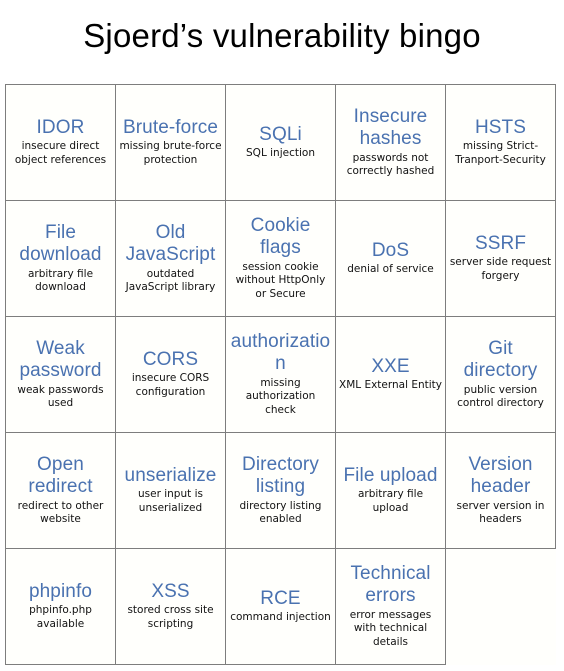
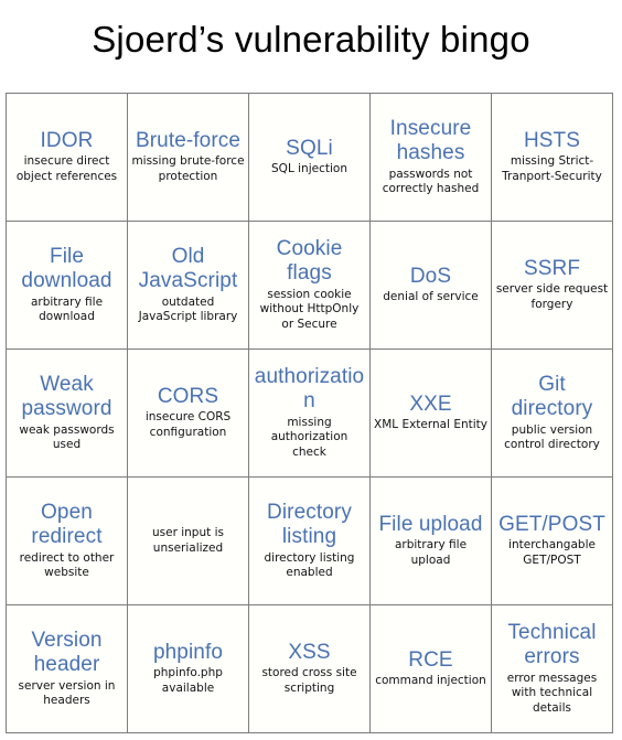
  Sjoerd’s vulnerability bingo
  IDOR
  insecure direct object references
  Brute-force
  missing brute-force protection
  SQLi
  SQL injection
  Insecure hashes
  passwords not correctly hashed
  HSTS
  missing Strict-Tranport-Security
  File download
  arbitrary file download
  Old JavaScript
  outdated JavaScript library
  Cookie flags
  session cookie without HttpOnly or Secure
  DoS
  denial of service
  SSRF
  server side request forgery
  Weak password
  weak passwords used
  CORS
  insecure CORS configuration
  authorization
  missing authorization check
  XXE
  XML External Entity
  Git directory
  public version control directory
  Open redirect
  redirect to other website
- unserialize
  user input is unserialized
  Directory listing
  directory listing enabled
  File upload
  arbitrary file upload
+ GET/POST
+ interchangable GET/POST
  Version header
  server version in headers
  phpinfo
  phpinfo.php available
  XSS
  stored cross site scripting
  RCE
  command injection
  Technical errors
  error messages with technical details
